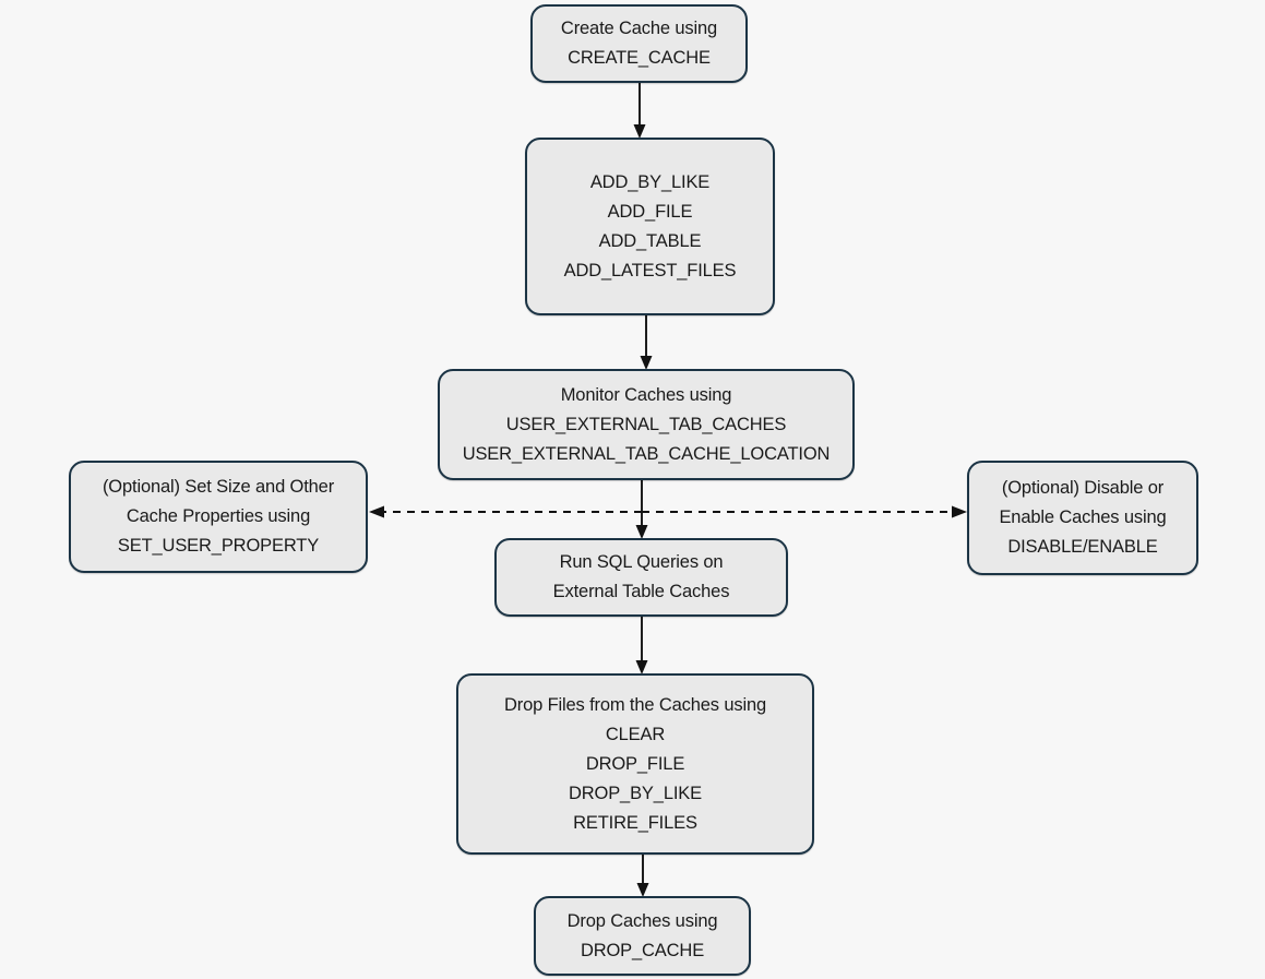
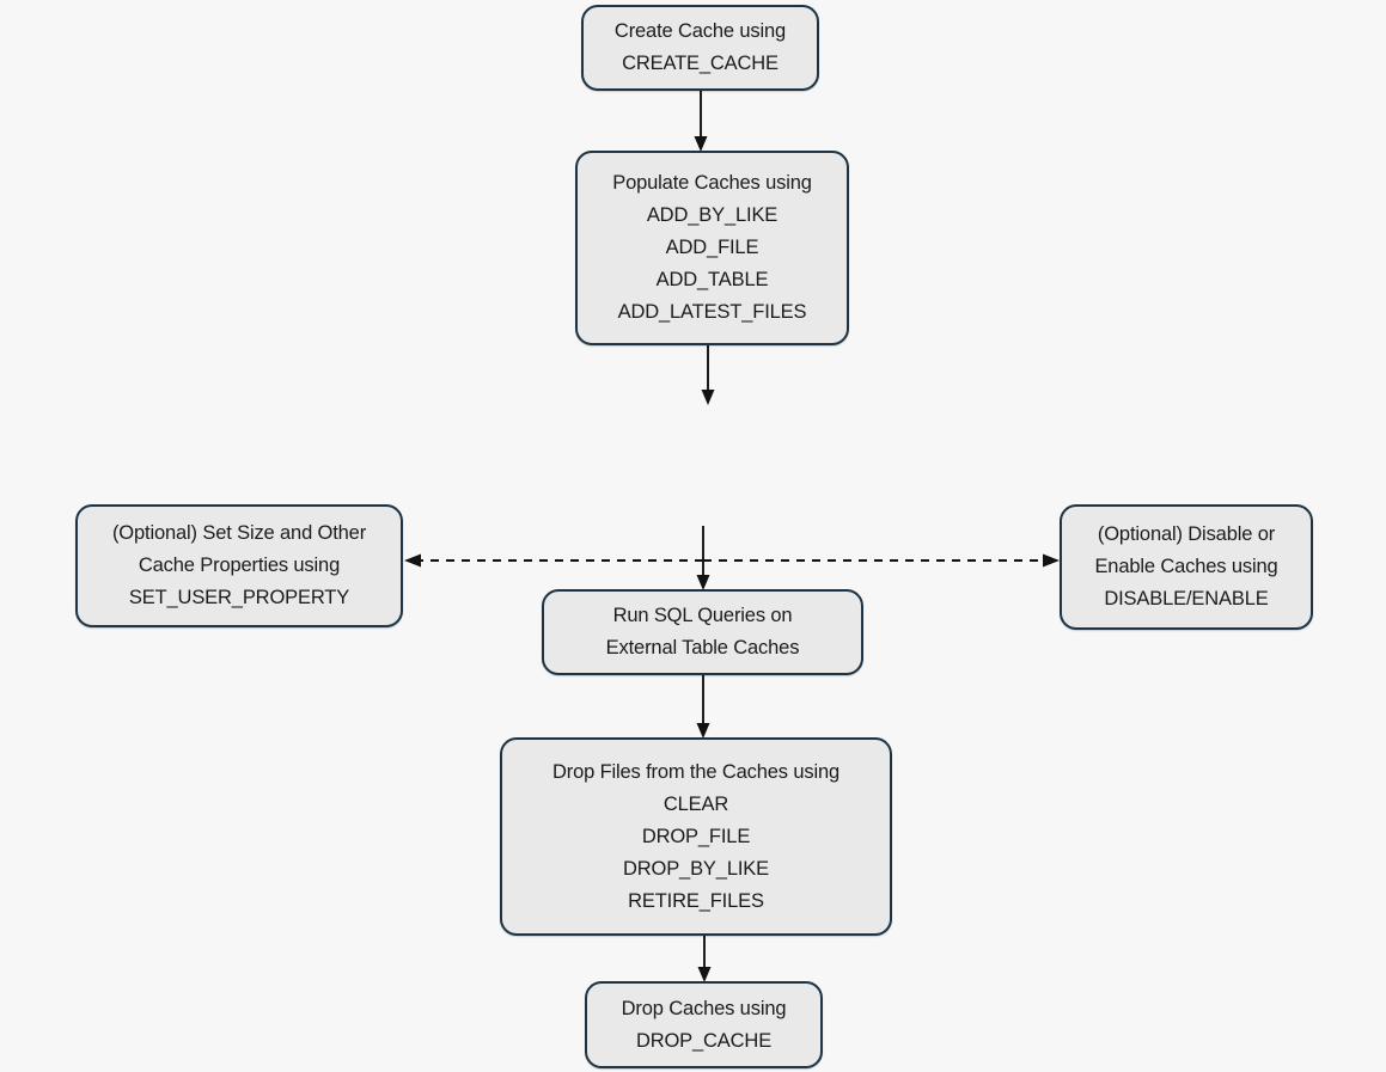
  Create Cache using
  CREATE_CACHE
+ Populate Caches using
  ADD_BY_LIKE
  ADD_FILE
  ADD_TABLE
  ADD_LATEST_FILES
- Monitor Caches using
- USER_EXTERNAL_TAB_CACHES
- USER_EXTERNAL_TAB_CACHE_LOCATION
  (Optional) Set Size and Other
  Cache Properties using
  SET_USER_PROPERTY
  (Optional) Disable or
  Enable Caches using
  DISABLE/ENABLE
  Run SQL Queries on
  External Table Caches
  Drop Files from the Caches using
  CLEAR
  DROP_FILE
  DROP_BY_LIKE
  RETIRE_FILES
  Drop Caches using
  DROP_CACHE
